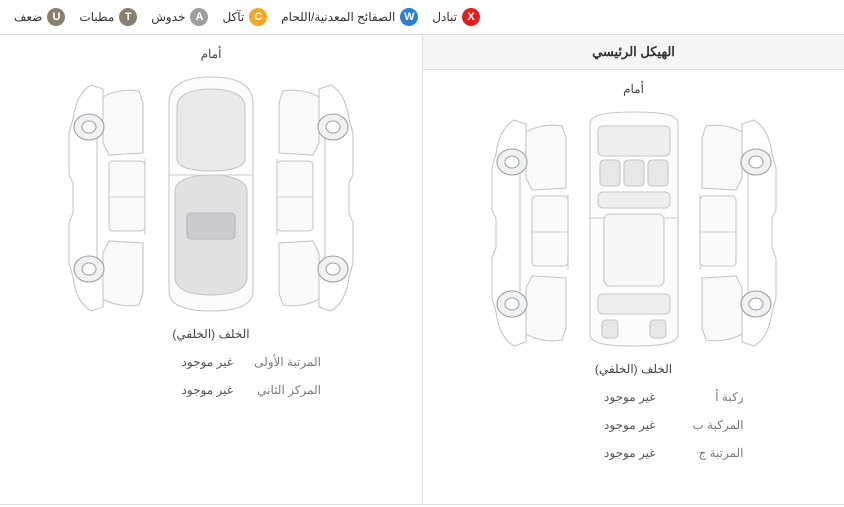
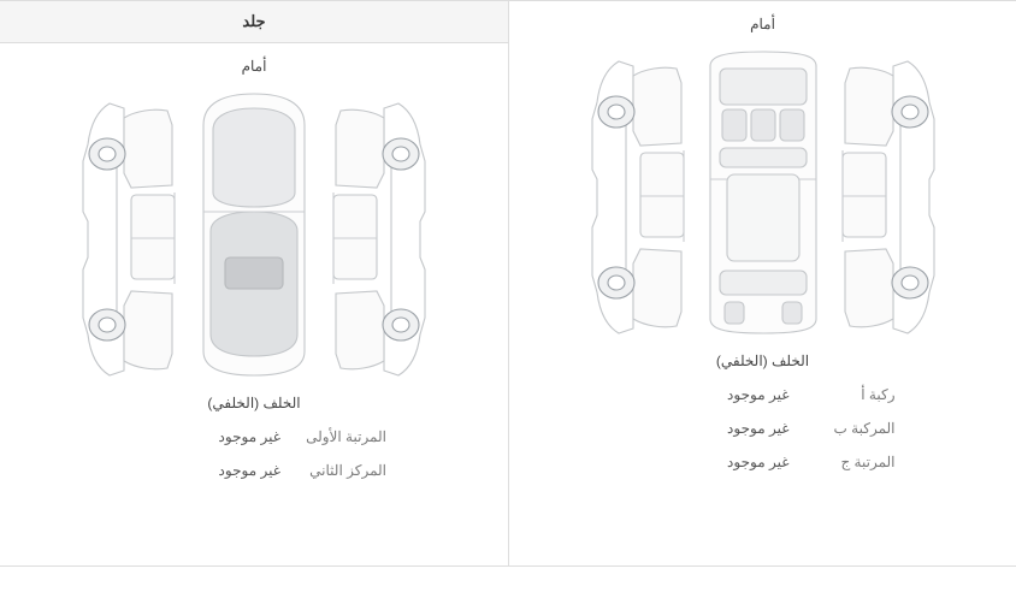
- X
- تبادل
- W
- الصفائح المعدنية/اللحام
- C
- تآكل
- A
- خدوش
- T
- مطبات
- U
- ضعف
- الهيكل الرئيسي
  أمام
  الخلف (الخلفي)
  ركبة أ
  غير موجود
  المركبة ب
  غير موجود
  المرتبة ج
  غير موجود
+ جلد
  أمام
  الخلف (الخلفي)
  المرتبة الأولى
  غير موجود
  المركز الثاني
  غير موجود
